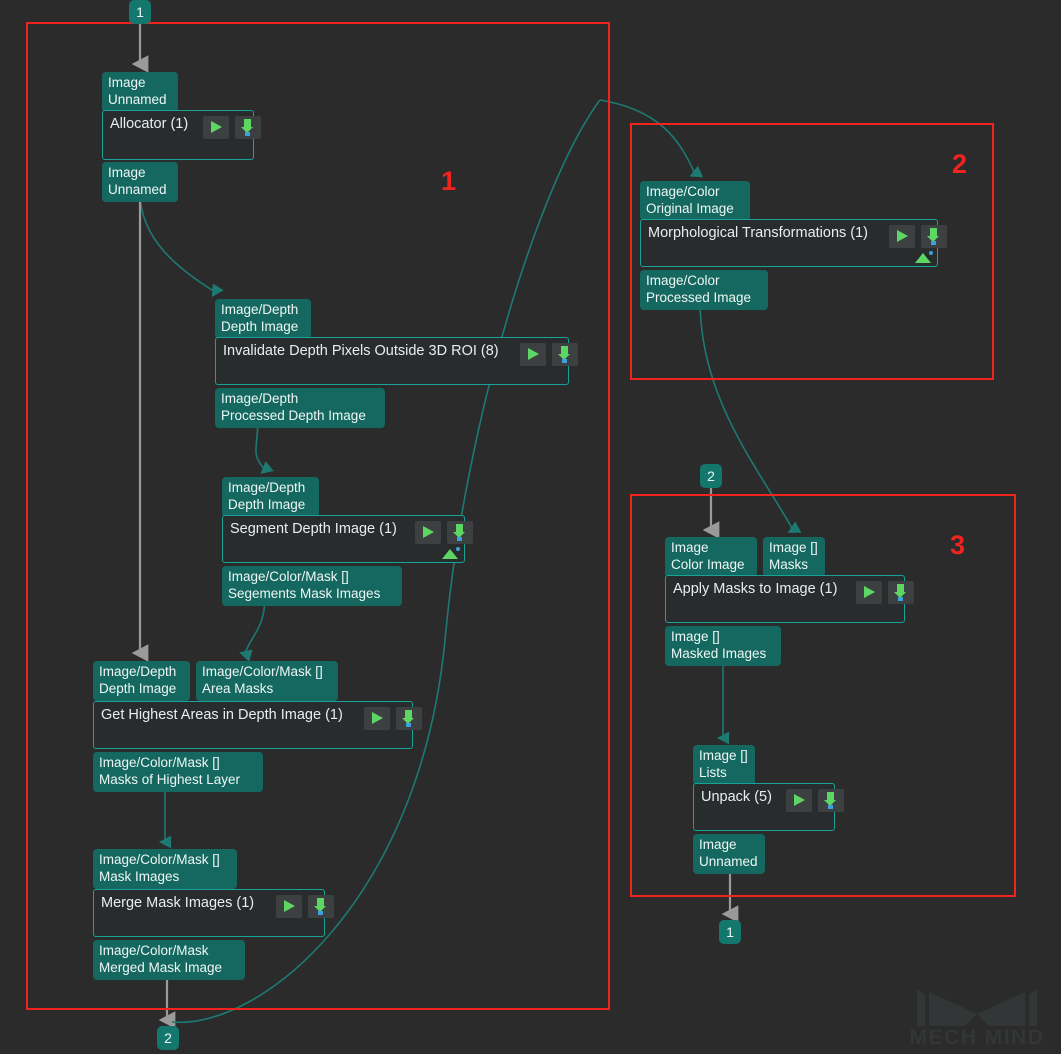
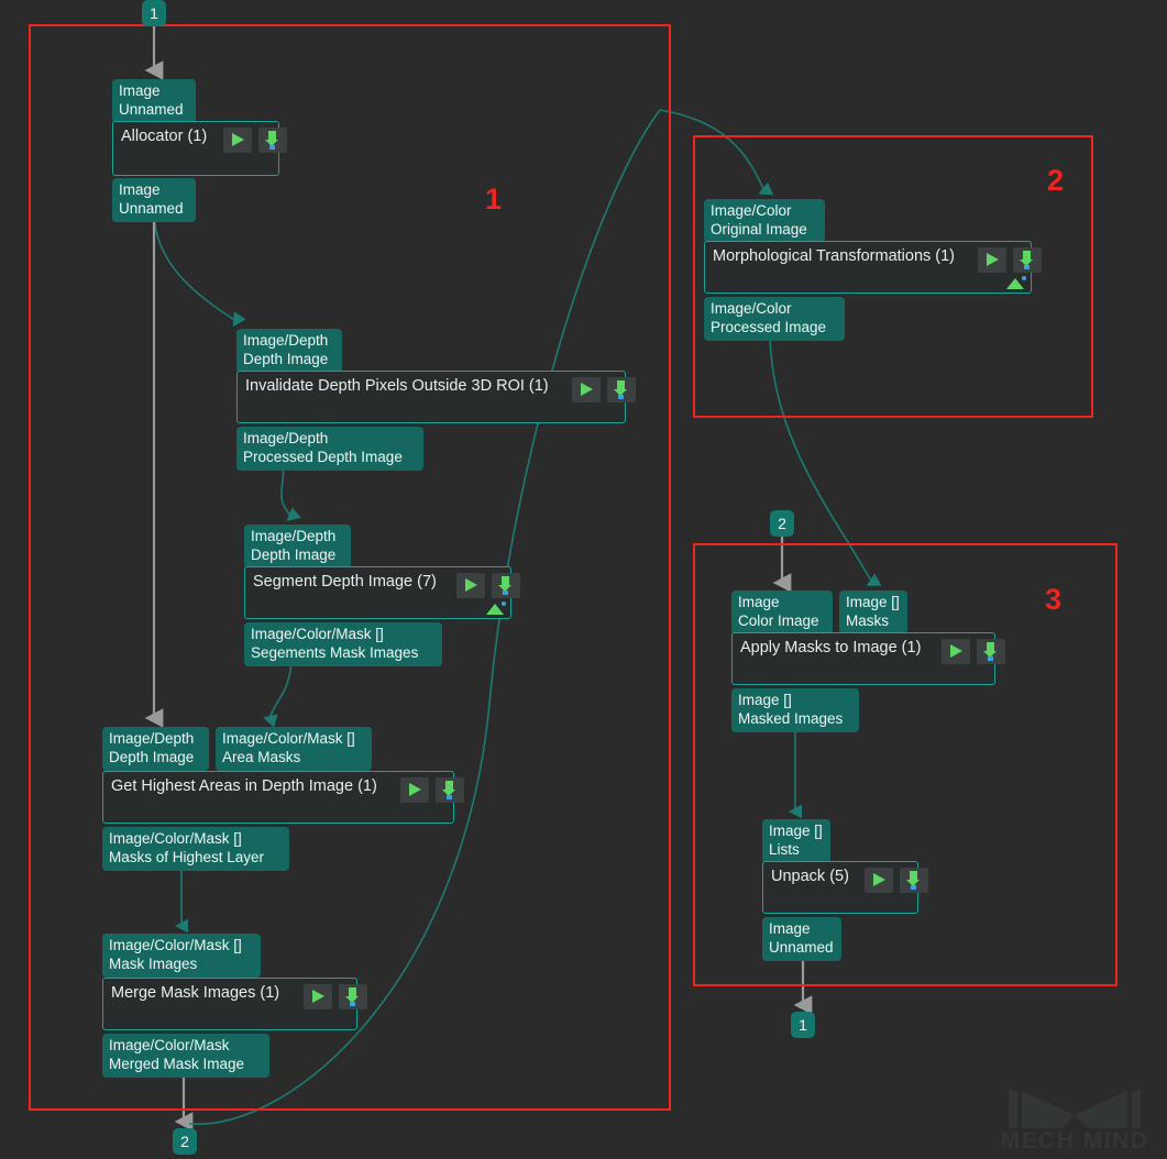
  1
  2
  3
  Image
  Unnamed
  Image
  Unnamed
  Allocator (1)
  Image/Depth
  Depth Image
  Image/Depth
  Processed Depth Image
- Invalidate Depth Pixels Outside 3D ROI (8)
+ Invalidate Depth Pixels Outside 3D ROI (1)
  Image/Depth
  Depth Image
  Image/Color/Mask []
  Segements Mask Images
- Segment Depth Image (1)
+ Segment Depth Image (7)
  Image/Depth
  Depth Image
  Image/Color/Mask []
  Area Masks
  Image/Color/Mask []
  Masks of Highest Layer
  Get Highest Areas in Depth Image (1)
  Image/Color/Mask []
  Mask Images
  Image/Color/Mask
  Merged Mask Image
  Merge Mask Images (1)
  Image/Color
  Original Image
  Image/Color
  Processed Image
  Morphological Transformations (1)
  Image
  Color Image
  Image []
  Masks
  Image []
  Masked Images
  Apply Masks to Image (1)
  Image []
  Lists
  Image
  Unnamed
  Unpack (5)
  1
  2
  2
  1
